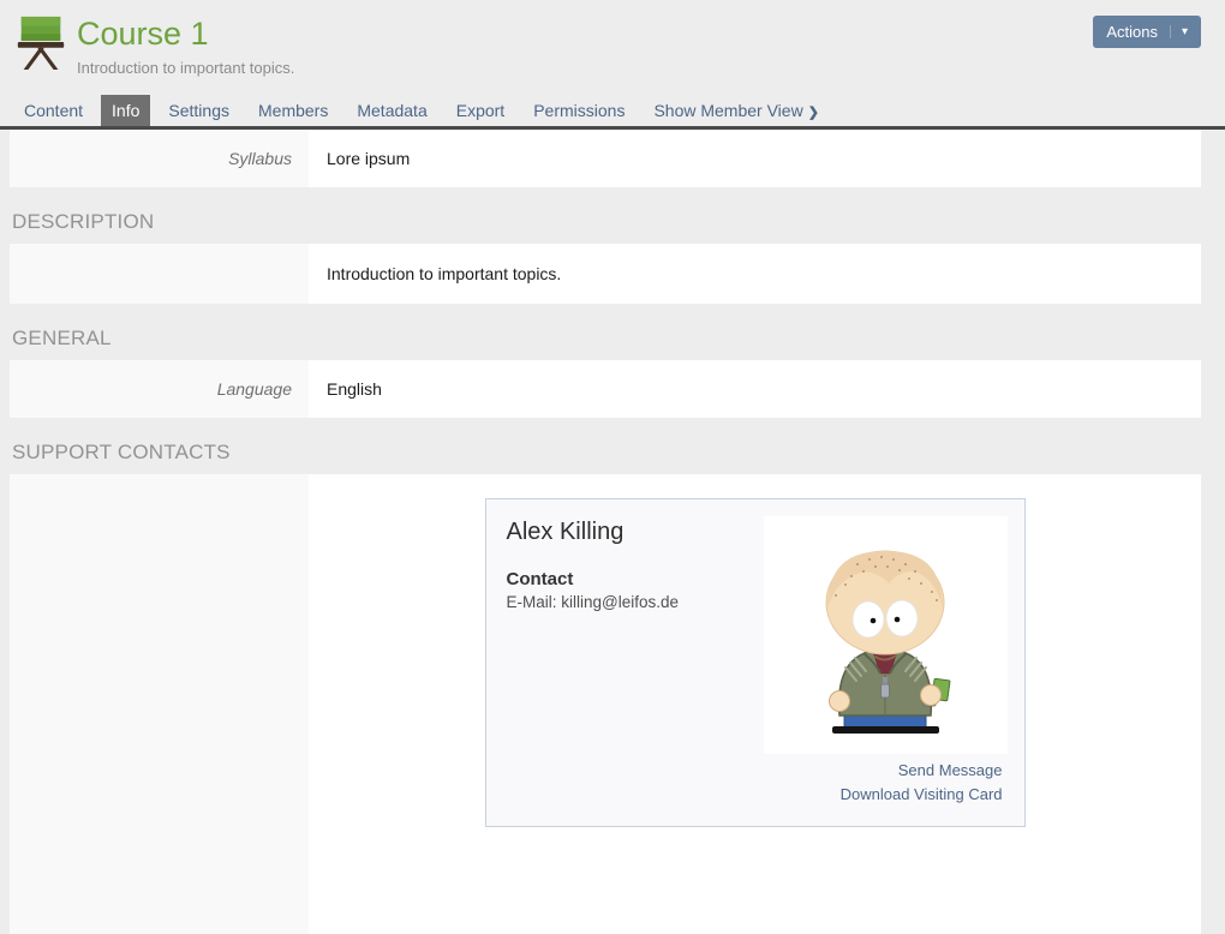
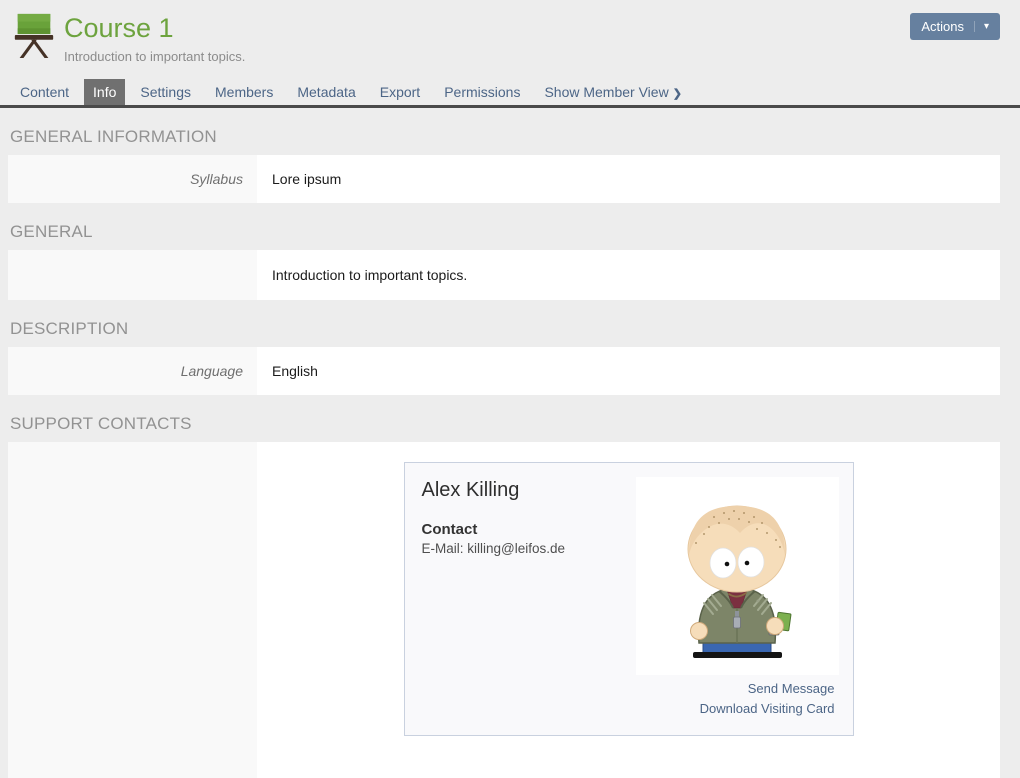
  Course 1
  Introduction to important topics.
  Actions
  ▾
  Content
  Info
  Settings
  Members
  Metadata
  Export
  Permissions
  Show Member View ❯
+ GENERAL INFORMATION
  Syllabus
  Lore ipsum
- DESCRIPTION
+ GENERAL
  Introduction to important topics.
- GENERAL
+ DESCRIPTION
  Language
  English
  SUPPORT CONTACTS
  Alex Killing
  Contact
  E-Mail: killing@leifos.de
  Send Message
  Download Visiting Card
